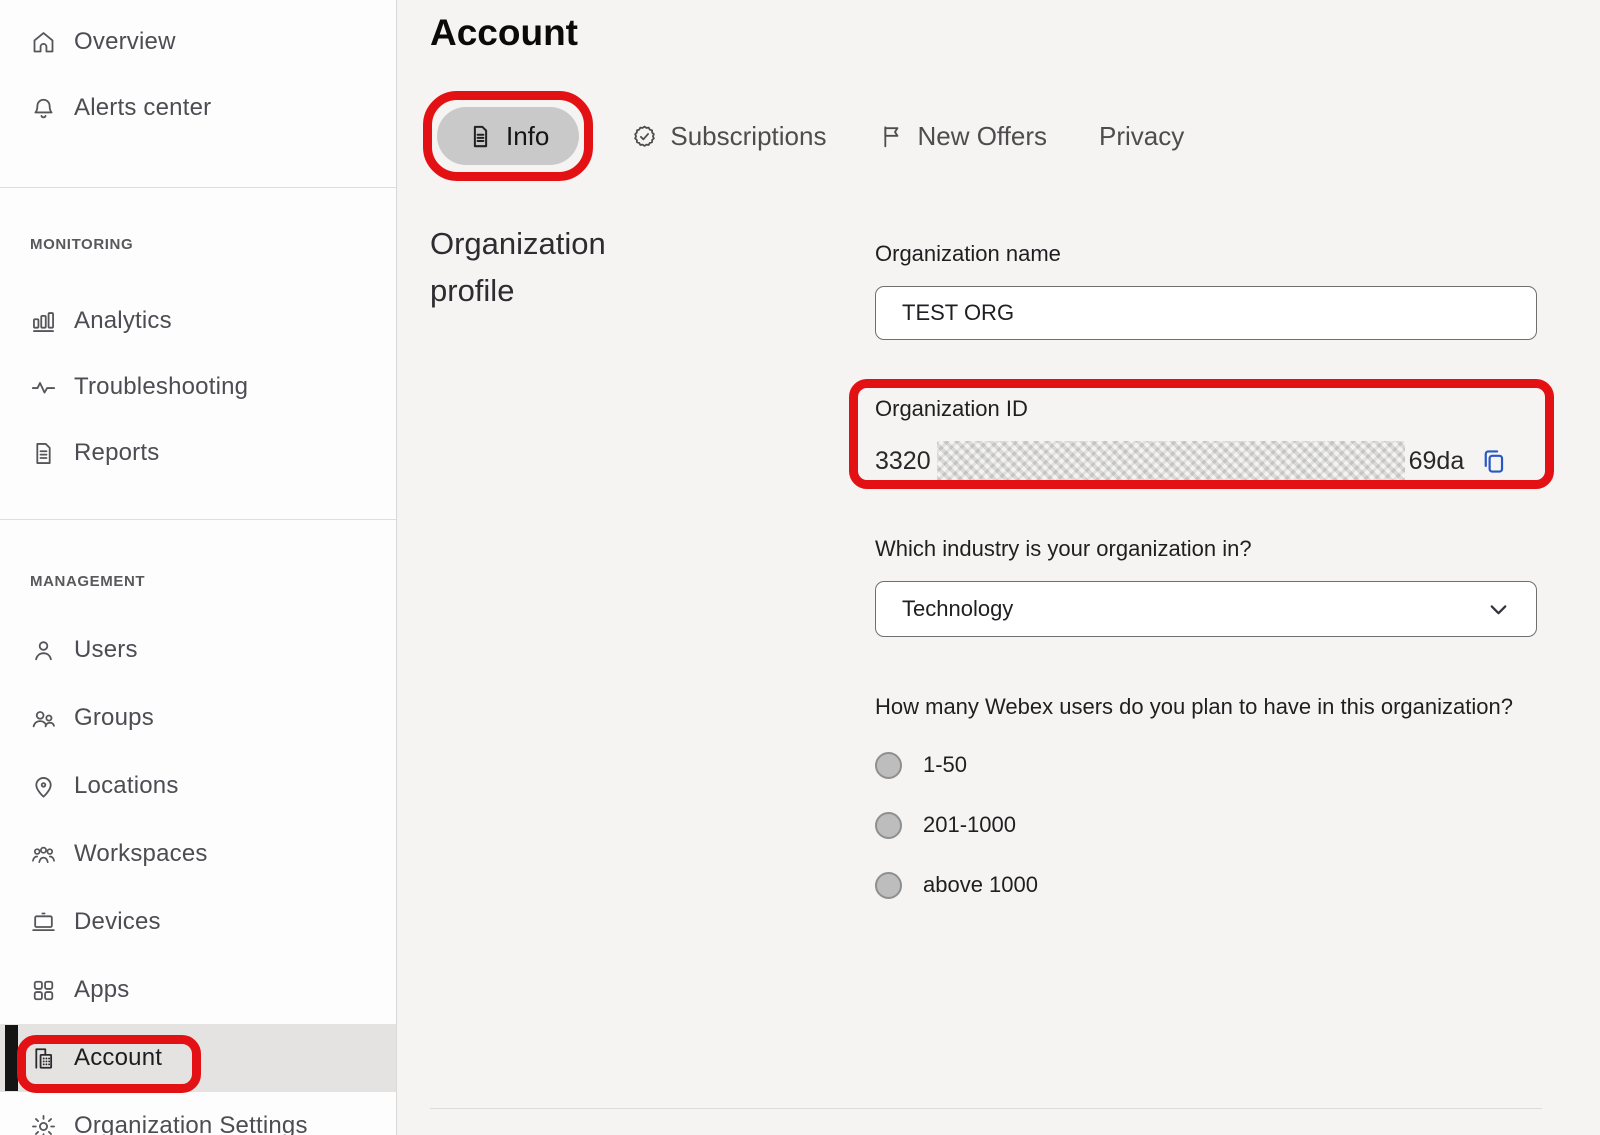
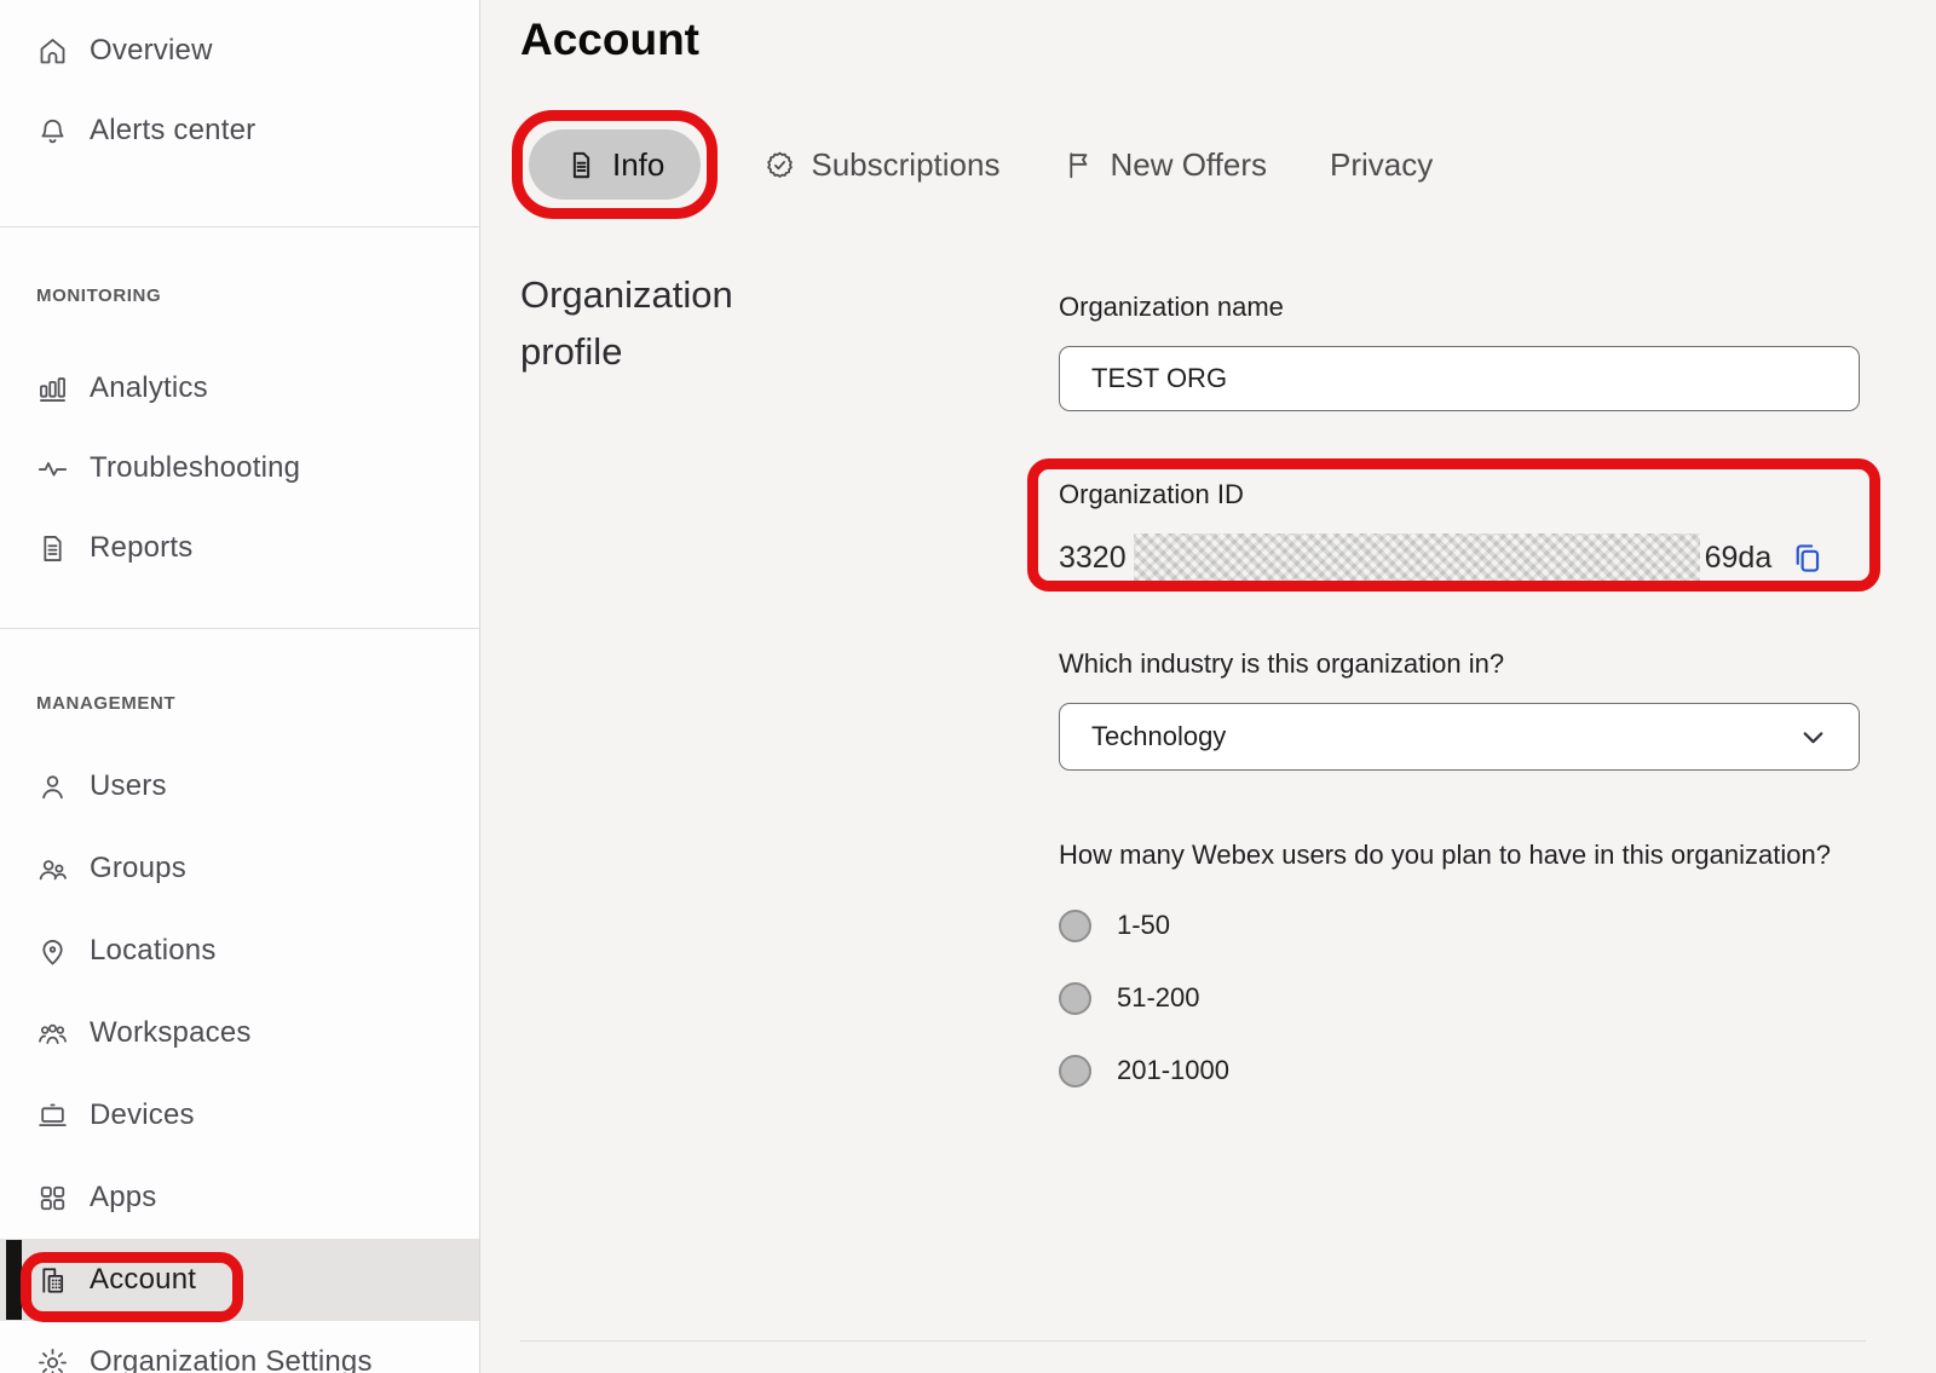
  Overview
  Alerts center
  MONITORING
  Analytics
  Troubleshooting
  Reports
  MANAGEMENT
  Users
  Groups
  Locations
  Workspaces
  Devices
  Apps
  Account
  Organization Settings
  Account
  Info
  Subscriptions
  New Offers
  Privacy
  Organization profile
  Organization name
  TEST ORG
  Organization ID
  3320
  69da
- Which industry is your organization in?
+ Which industry is this organization in?
  Technology
  How many Webex users do you plan to have in this organization?
  1-50
+ 51-200
  201-1000
- above 1000
